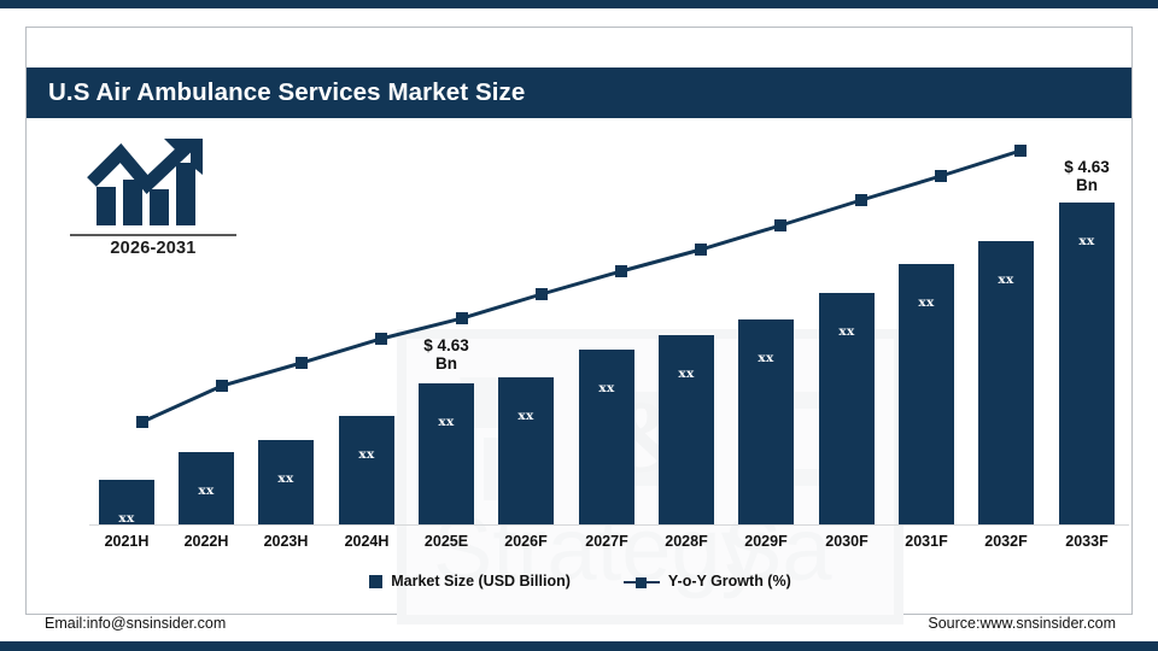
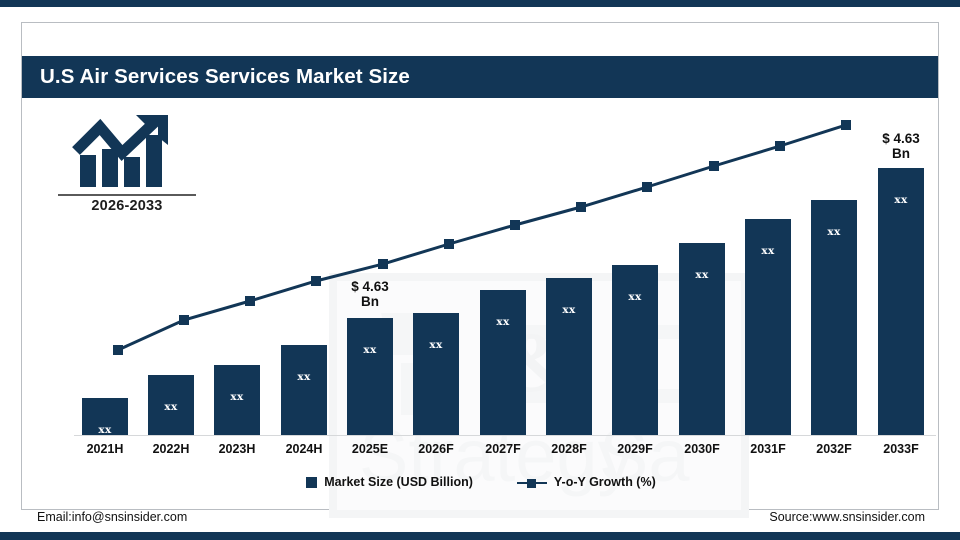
- U.S Air Ambulance Services Market Size
+ U.S Air Services Services Market Size
- 2026-2031
+ 2026-2033
  &
  Strategy
  Sa
  xx
  xx
  xx
  xx
  xx
  xx
  xx
  xx
  xx
  xx
  xx
  xx
  xx
  $ 4.63
  Bn
  $ 4.63
  Bn
  2021H
  2022H
  2023H
  2024H
  2025E
  2026F
  2027F
  2028F
  2029F
  2030F
  2031F
  2032F
  2033F
  Market Size (USD Billion)
  Y-o-Y Growth (%)
  Email:info@snsinsider.com
  Source:www.snsinsider.com
